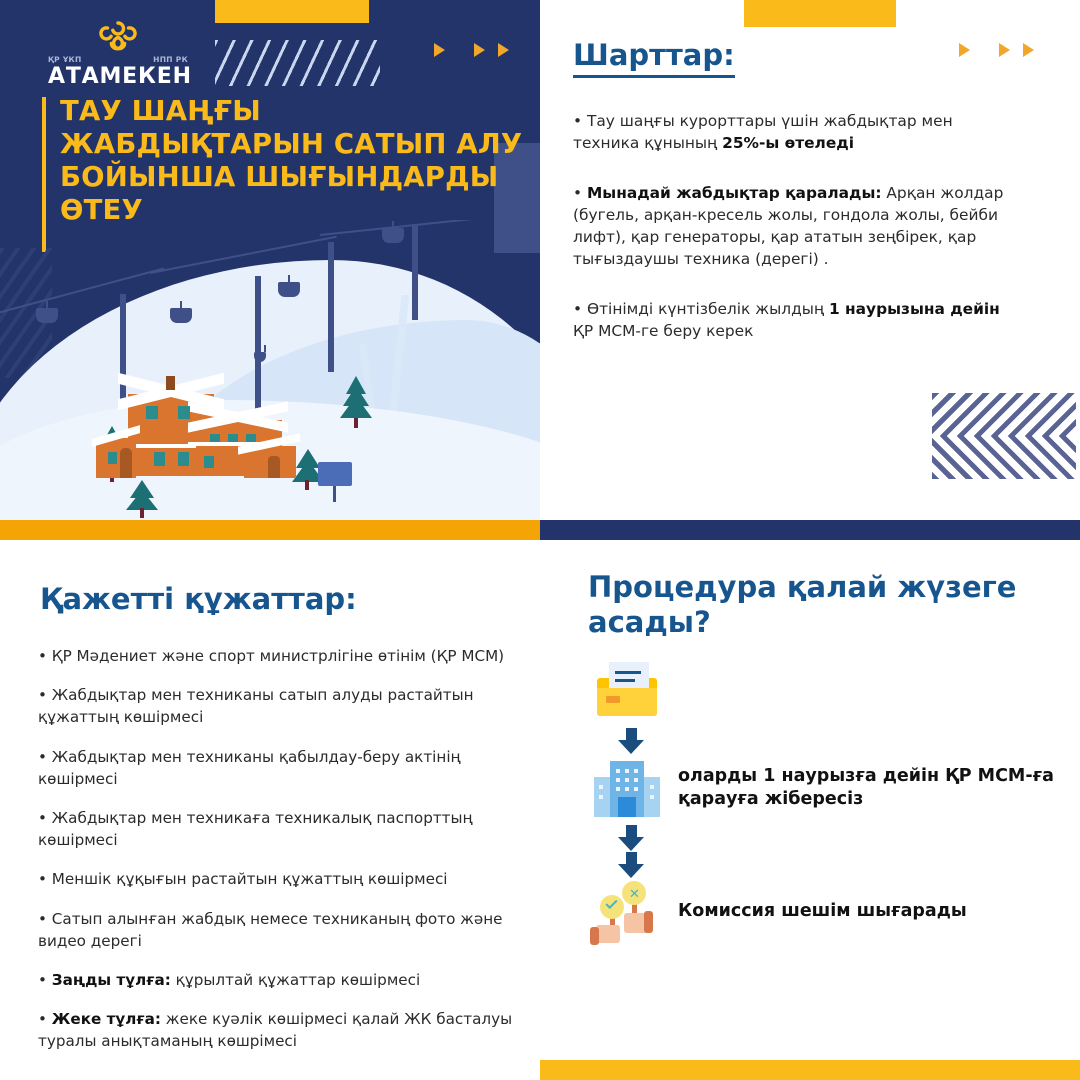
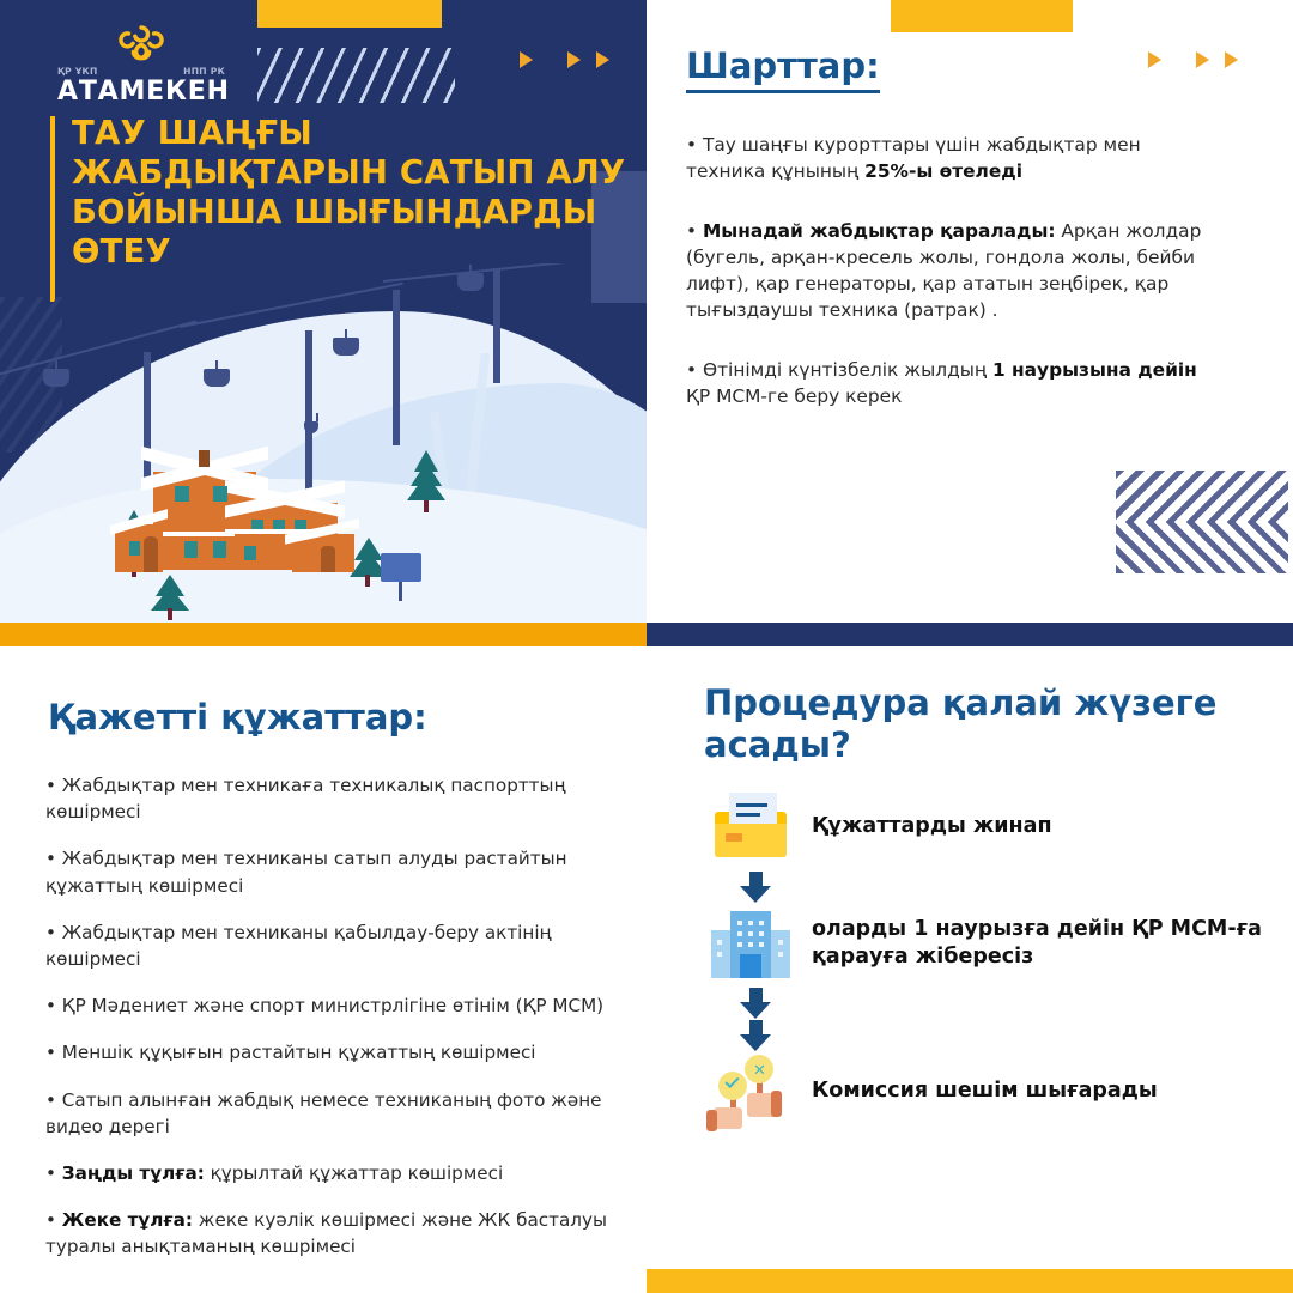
  ҚР ҰКП
  НПП РК
  АТАМЕКЕН
  ТАУ ШАҢҒЫ ЖАБДЫҚТАРЫН САТЫП АЛУ БОЙЫНША ШЫҒЫНДАРДЫ ӨТЕУ
  Шарттар:
  • Тау шаңғы курорттары үшін жабдықтар мен техника құнының 25%-ы өтеледі
- • Мынадай жабдықтар қаралады: Арқан жолдар (бугель, арқан-кресель жолы, гондола жолы, бейби лифт), қар генераторы, қар ататын зеңбірек, қар тығыздаушы техника (дерегі) .
+ • Мынадай жабдықтар қаралады: Арқан жолдар (бугель, арқан-кресель жолы, гондола жолы, бейби лифт), қар генераторы, қар ататын зеңбірек, қар тығыздаушы техника (ратрак) .
  • Өтінімді күнтізбелік жылдың 1 наурызына дейін ҚР МСМ-ге беру керек
  Қажетті құжаттар:
- • ҚР Мәдениет және спорт министрлігіне өтінім (ҚР МСМ)
+ • Жабдықтар мен техникаға техникалық паспорттың көшірмесі
  • Жабдықтар мен техниканы сатып алуды растайтын құжаттың көшірмесі
  • Жабдықтар мен техниканы қабылдау-беру актінің көшірмесі
- • Жабдықтар мен техникаға техникалық паспорттың көшірмесі
+ • ҚР Мәдениет және спорт министрлігіне өтінім (ҚР МСМ)
  • Меншік құқығын растайтын құжаттың көшірмесі
  • Сатып алынған жабдық немесе техниканың фото және видео дерегі
  • Заңды тұлға: құрылтай құжаттар көшірмесі
- • Жеке тұлға: жеке куәлік көшірмесі қалай ЖК басталуы туралы анықтаманың көшрімесі
+ • Жеке тұлға: жеке куәлік көшірмесі және ЖК басталуы туралы анықтаманың көшрімесі
  Процедура қалай жүзеге асады?
+ Құжаттарды жинап
  оларды 1 наурызға дейін ҚР МСМ-ға қарауға жібересіз
  ✕
  Комиссия шешім шығарады
